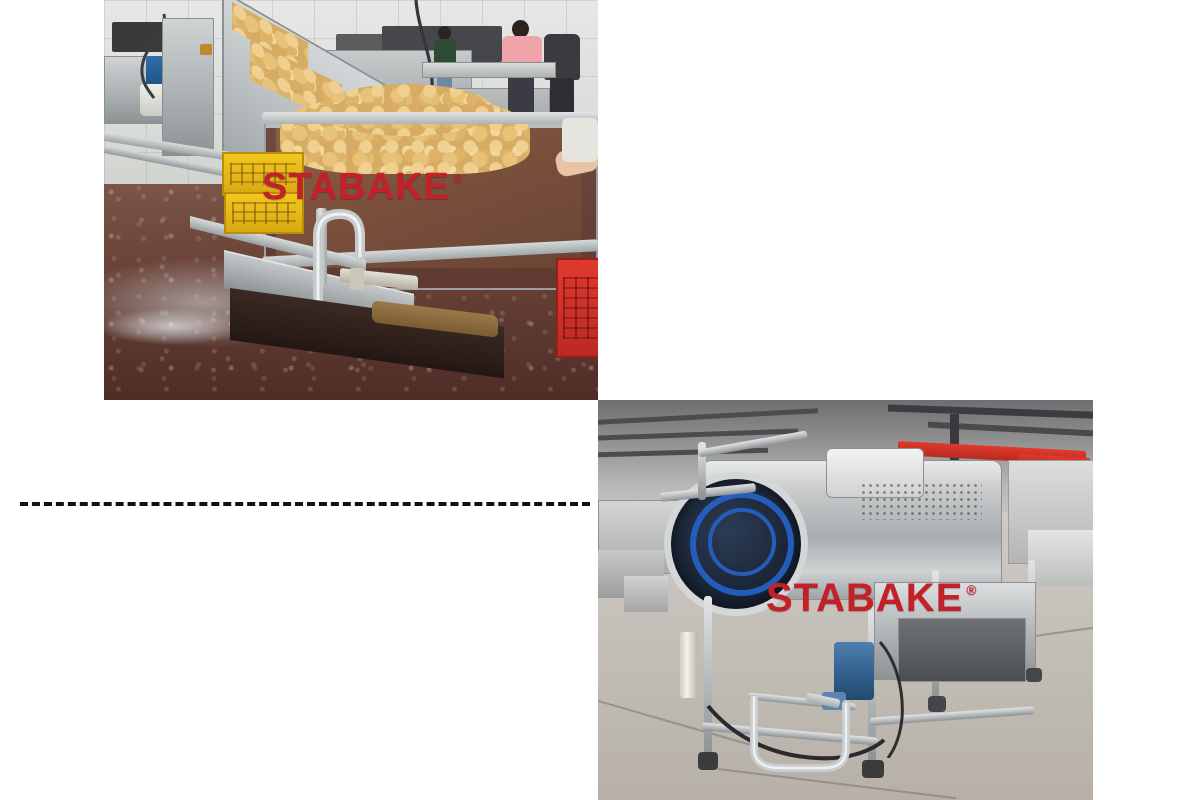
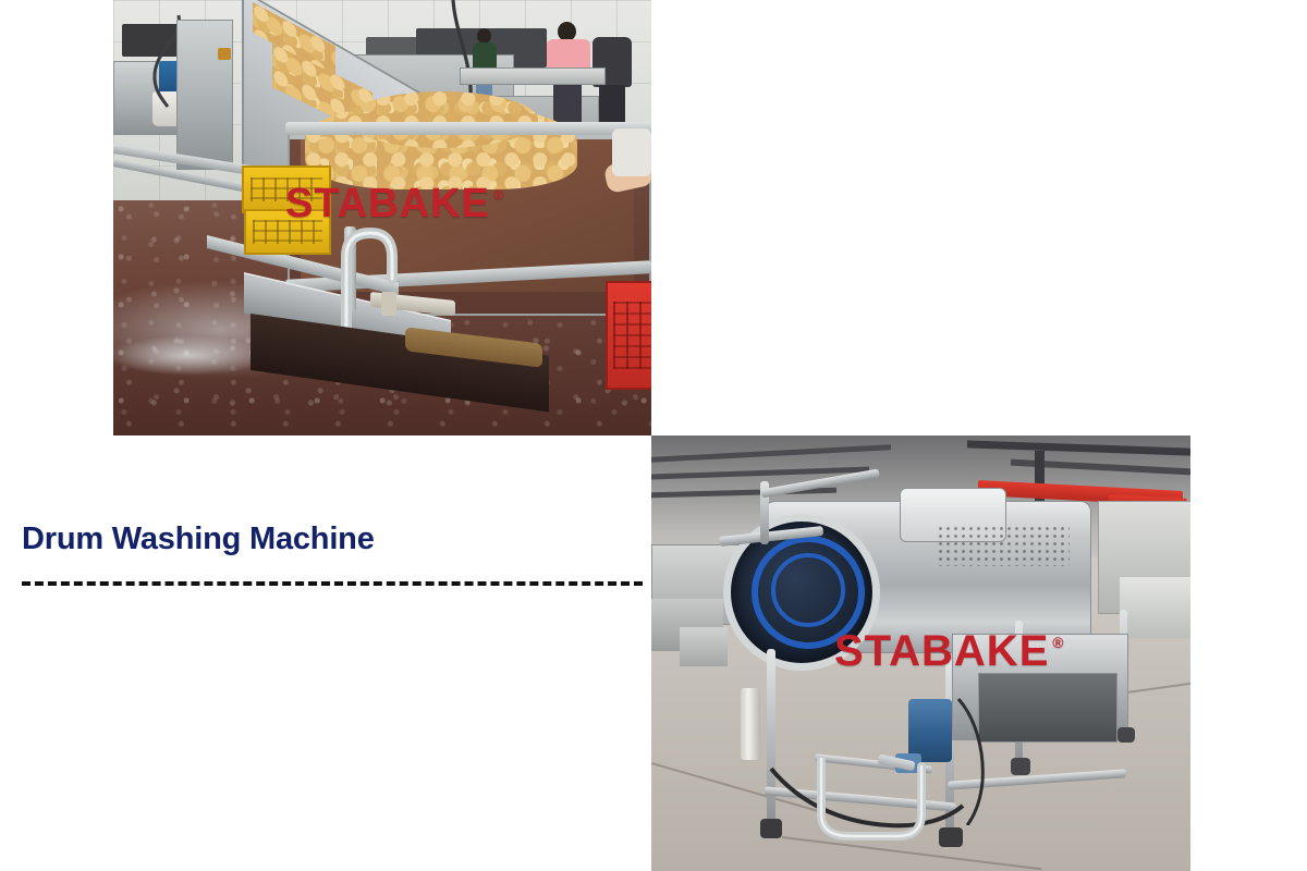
  STABAKE ®
  STABAKE ®
+ Drum Washing Machine
